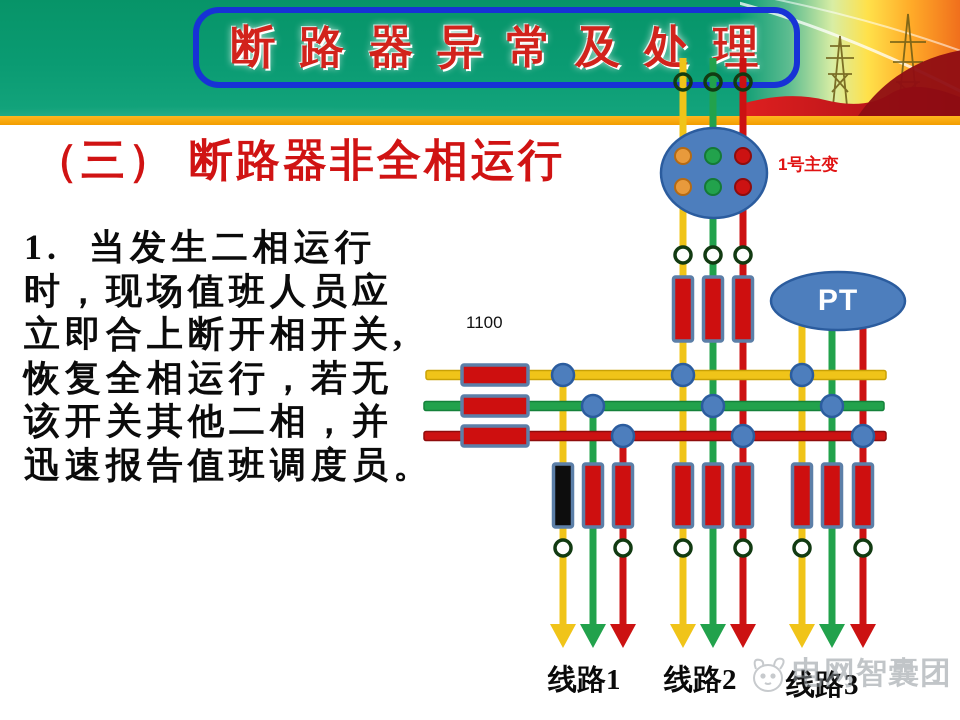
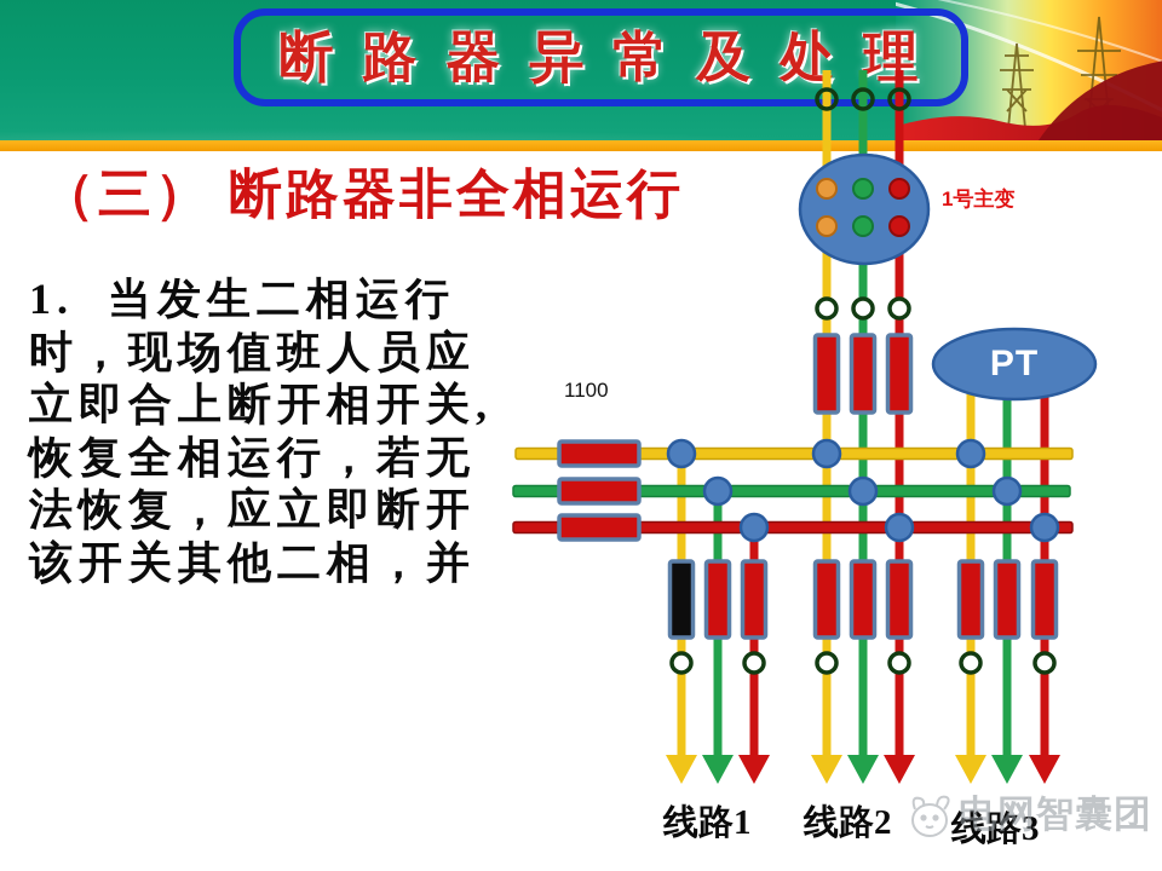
  断路器异常及处理
  （三） 断路器非全相运行
  1. 当发生二相运行
  时，现场值班人员应
  立即合上断开相开关,
  恢复全相运行，若无
+ 法恢复，应立即断开
  该开关其他二相，并
- 迅速报告值班调度员。
  1100
  1号主变
  PT
  线路1
  线路2
  线路3
  电网智囊团
